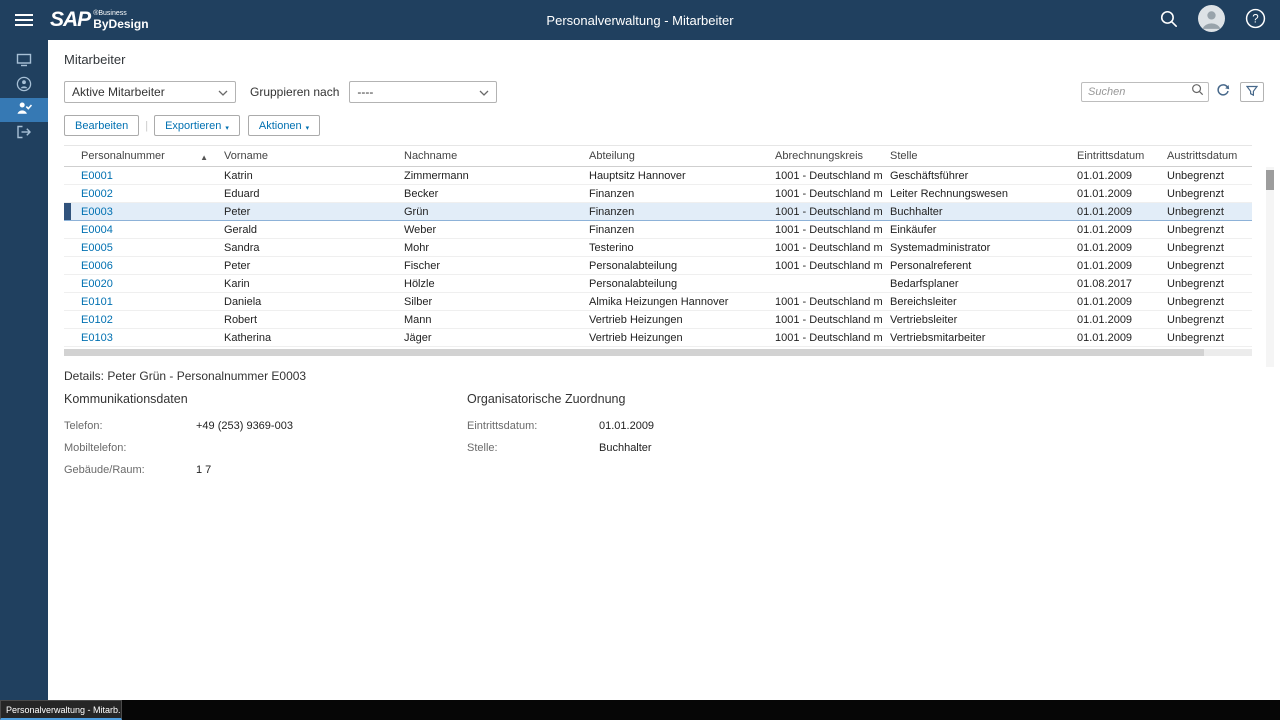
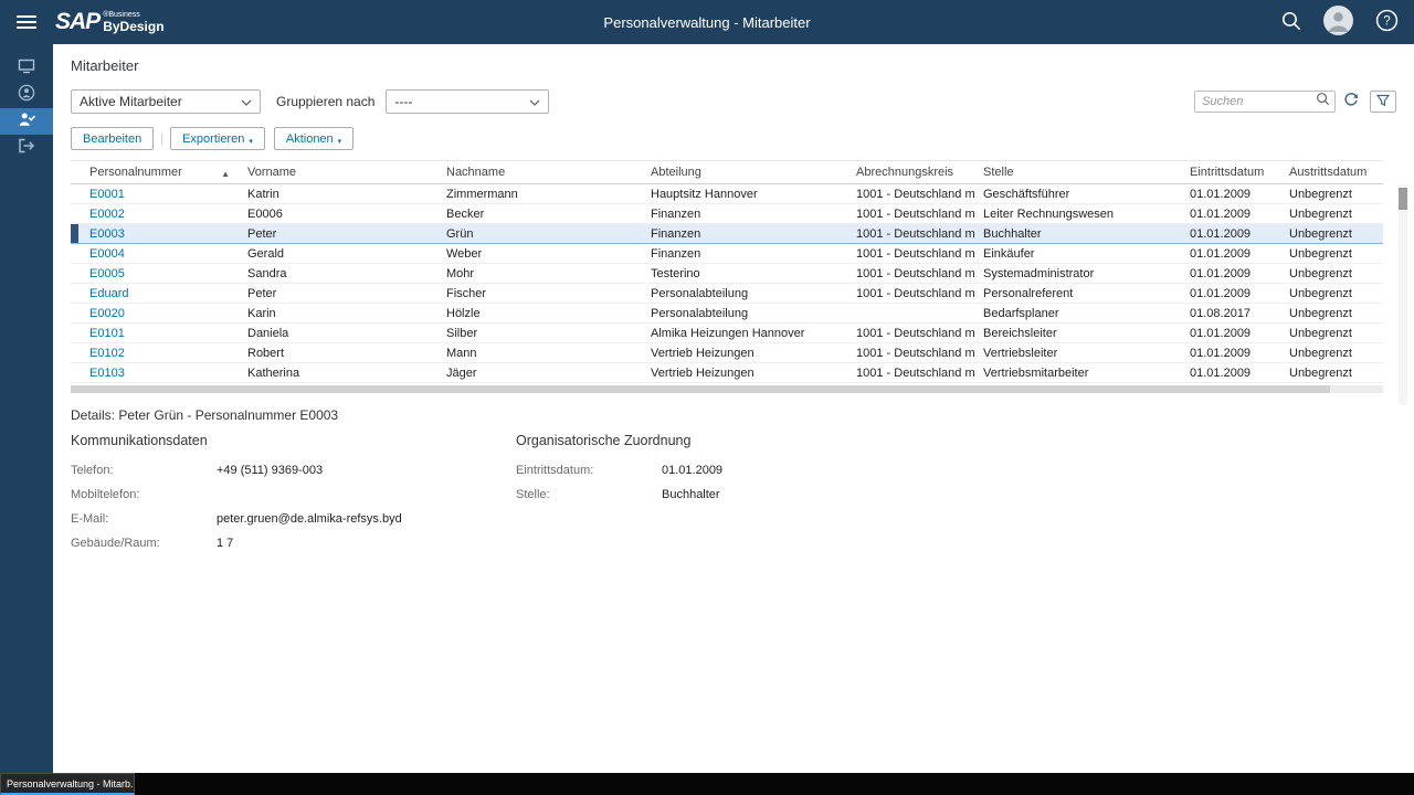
  SAP
  ByDesign
  Personalverwaltung - Mitarbeiter
  ?
  Mitarbeiter
  Aktive Mitarbeiter
  Gruppieren nach
  ----
  Suchen
  Bearbeiten
  |
  Exportieren
  Aktionen
  Personalnummer ▲	Vorname	Nachname	Abteilung	Abrechnungskreis	Stelle	Eintrittsdatum	Austrittsdatum
  E0001	Katrin	Zimmermann	Hauptsitz Hannover	1001 - Deutschland m	Geschäftsführer	01.01.2009	Unbegrenzt
- E0002	Eduard	Becker	Finanzen	1001 - Deutschland m	Leiter Rechnungswesen	01.01.2009	Unbegrenzt
+ E0002	E0006	Becker	Finanzen	1001 - Deutschland m	Leiter Rechnungswesen	01.01.2009	Unbegrenzt
  E0003	Peter	Grün	Finanzen	1001 - Deutschland m	Buchhalter	01.01.2009	Unbegrenzt
  E0004	Gerald	Weber	Finanzen	1001 - Deutschland m	Einkäufer	01.01.2009	Unbegrenzt
  E0005	Sandra	Mohr	Testerino	1001 - Deutschland m	Systemadministrator	01.01.2009	Unbegrenzt
- E0006	Peter	Fischer	Personalabteilung	1001 - Deutschland m	Personalreferent	01.01.2009	Unbegrenzt
+ Eduard	Peter	Fischer	Personalabteilung	1001 - Deutschland m	Personalreferent	01.01.2009	Unbegrenzt
  E0020	Karin	Hölzle	Personalabteilung		Bedarfsplaner	01.08.2017	Unbegrenzt
  E0101	Daniela	Silber	Almika Heizungen Hannover	1001 - Deutschland m	Bereichsleiter	01.01.2009	Unbegrenzt
  E0102	Robert	Mann	Vertrieb Heizungen	1001 - Deutschland m	Vertriebsleiter	01.01.2009	Unbegrenzt
  E0103	Katherina	Jäger	Vertrieb Heizungen	1001 - Deutschland m	Vertriebsmitarbeiter	01.01.2009	Unbegrenzt
  Details: Peter Grün - Personalnummer E0003
  Kommunikationsdaten
  Telefon:
- +49 (253) 9369-003
+ +49 (511) 9369-003
  Mobiltelefon:
+ E-Mail:
+ peter.gruen@de.almika-refsys.byd
  Gebäude/Raum:
  1 7
  Organisatorische Zuordnung
  Eintrittsdatum:
  01.01.2009
  Stelle:
  Buchhalter
  Personalverwaltung - Mitarb..
